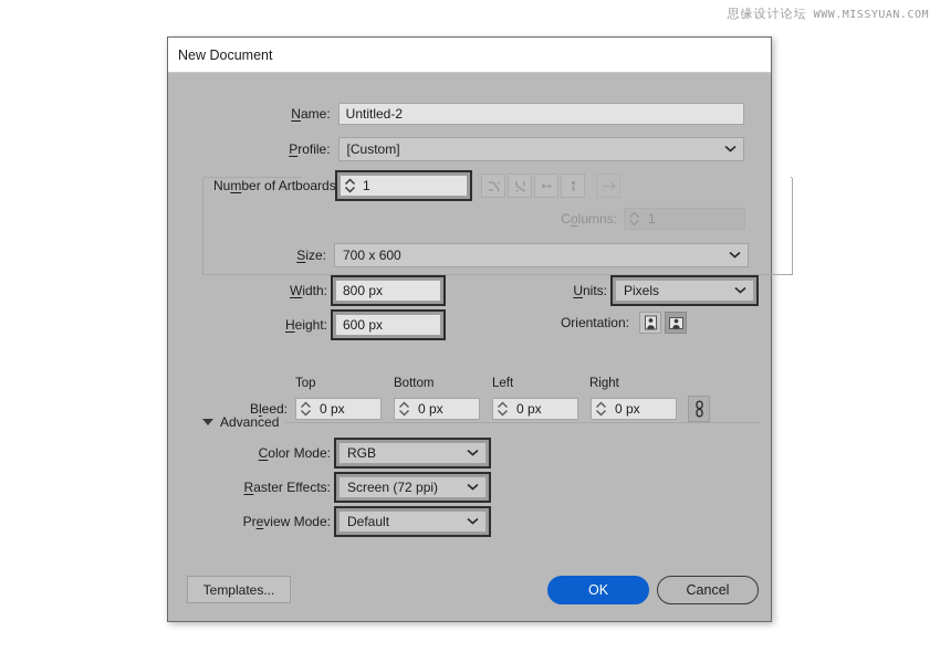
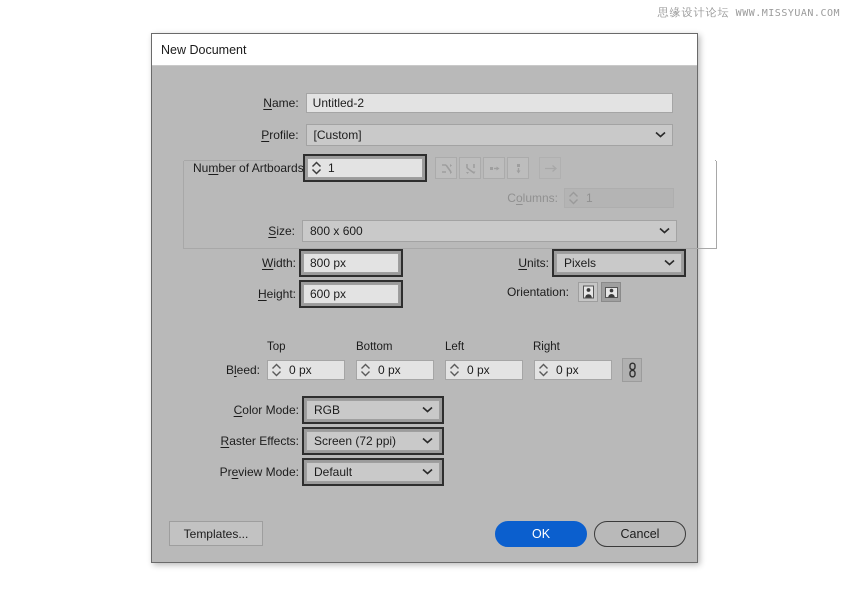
  思缘设计论坛 WWW.MISSYUAN.COM
  New Document
  Name:
  Untitled-2
  Profile:
  [Custom]
  Number of Artboards
  1
  Columns:
  1
  Size:
- 700 x 600
+ 800 x 600
  Width:
  800 px
  Height:
  600 px
  Units:
  Pixels
  Orientation:
  Top
  Bottom
  Left
  Right
  Bleed:
  0 px
  0 px
  0 px
  0 px
- Advanced
  Color Mode:
  RGB
  Raster Effects:
  Screen (72 ppi)
  Preview Mode:
  Default
  Templates...
  OK
  Cancel
